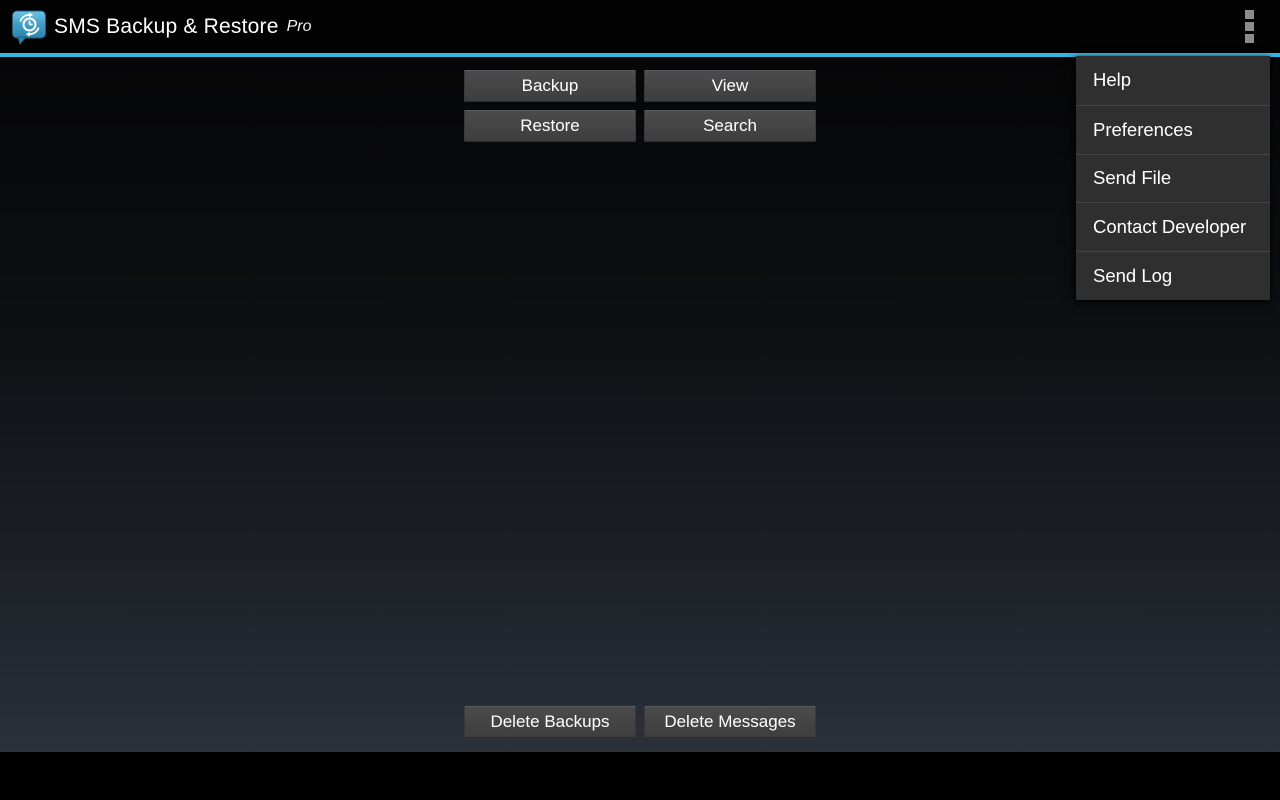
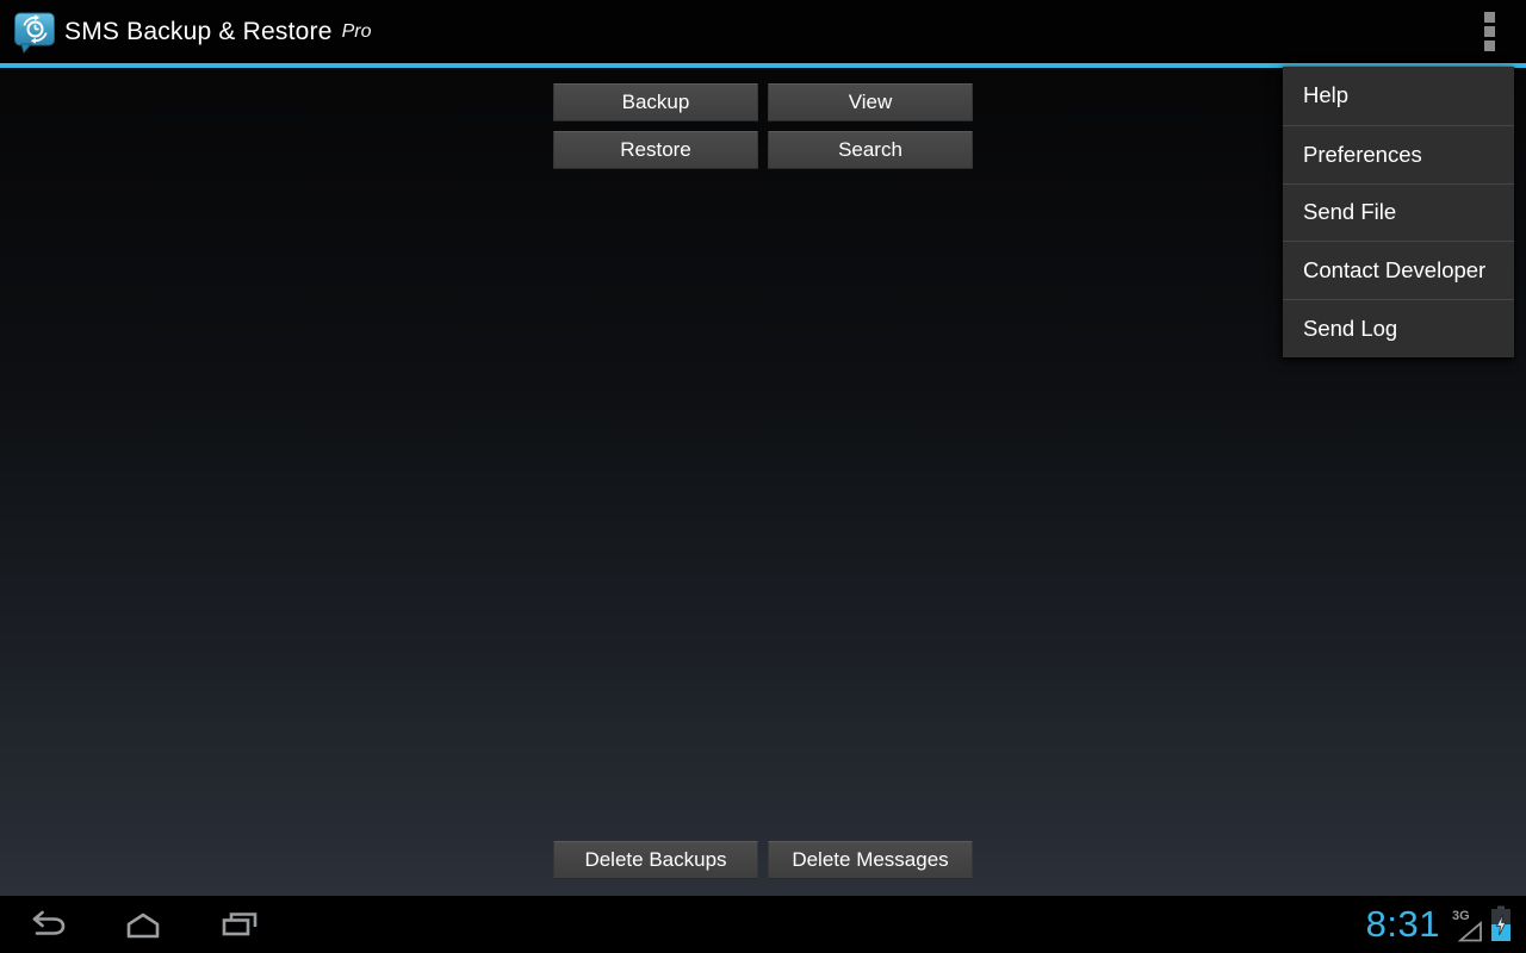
  SMS Backup & Restore
  Pro
  Backup
  View
  Restore
  Search
  Delete Backups
  Delete Messages
  Help
  Preferences
  Send File
  Contact Developer
  Send Log
+ 8:31
+ 3G
